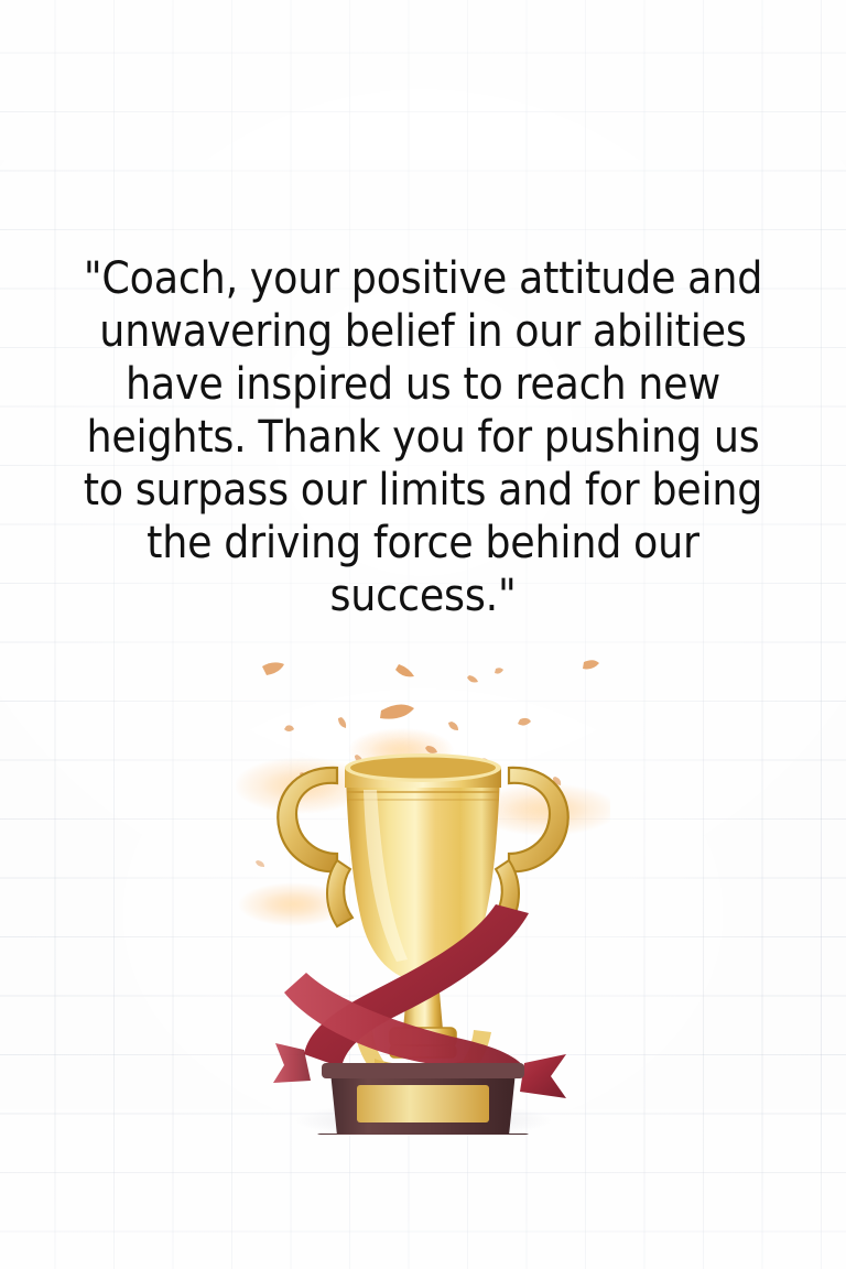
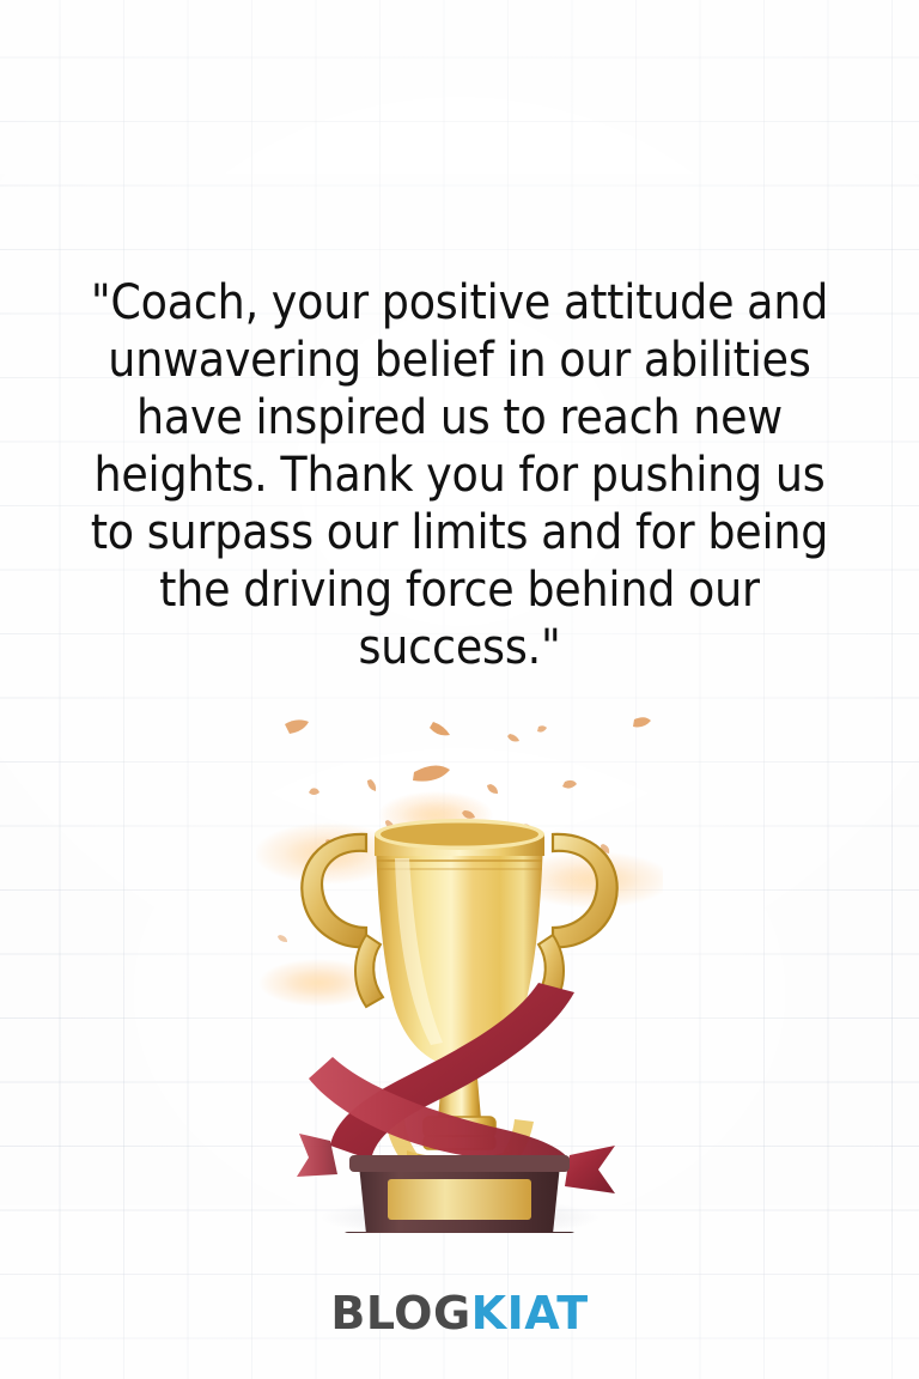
  "Coach, your positive attitude and
  unwavering belief in our abilities
  have inspired us to reach new
  heights. Thank you for pushing us
  to surpass our limits and for being
  the driving force behind our
  success."
+ BLOGKIAT
